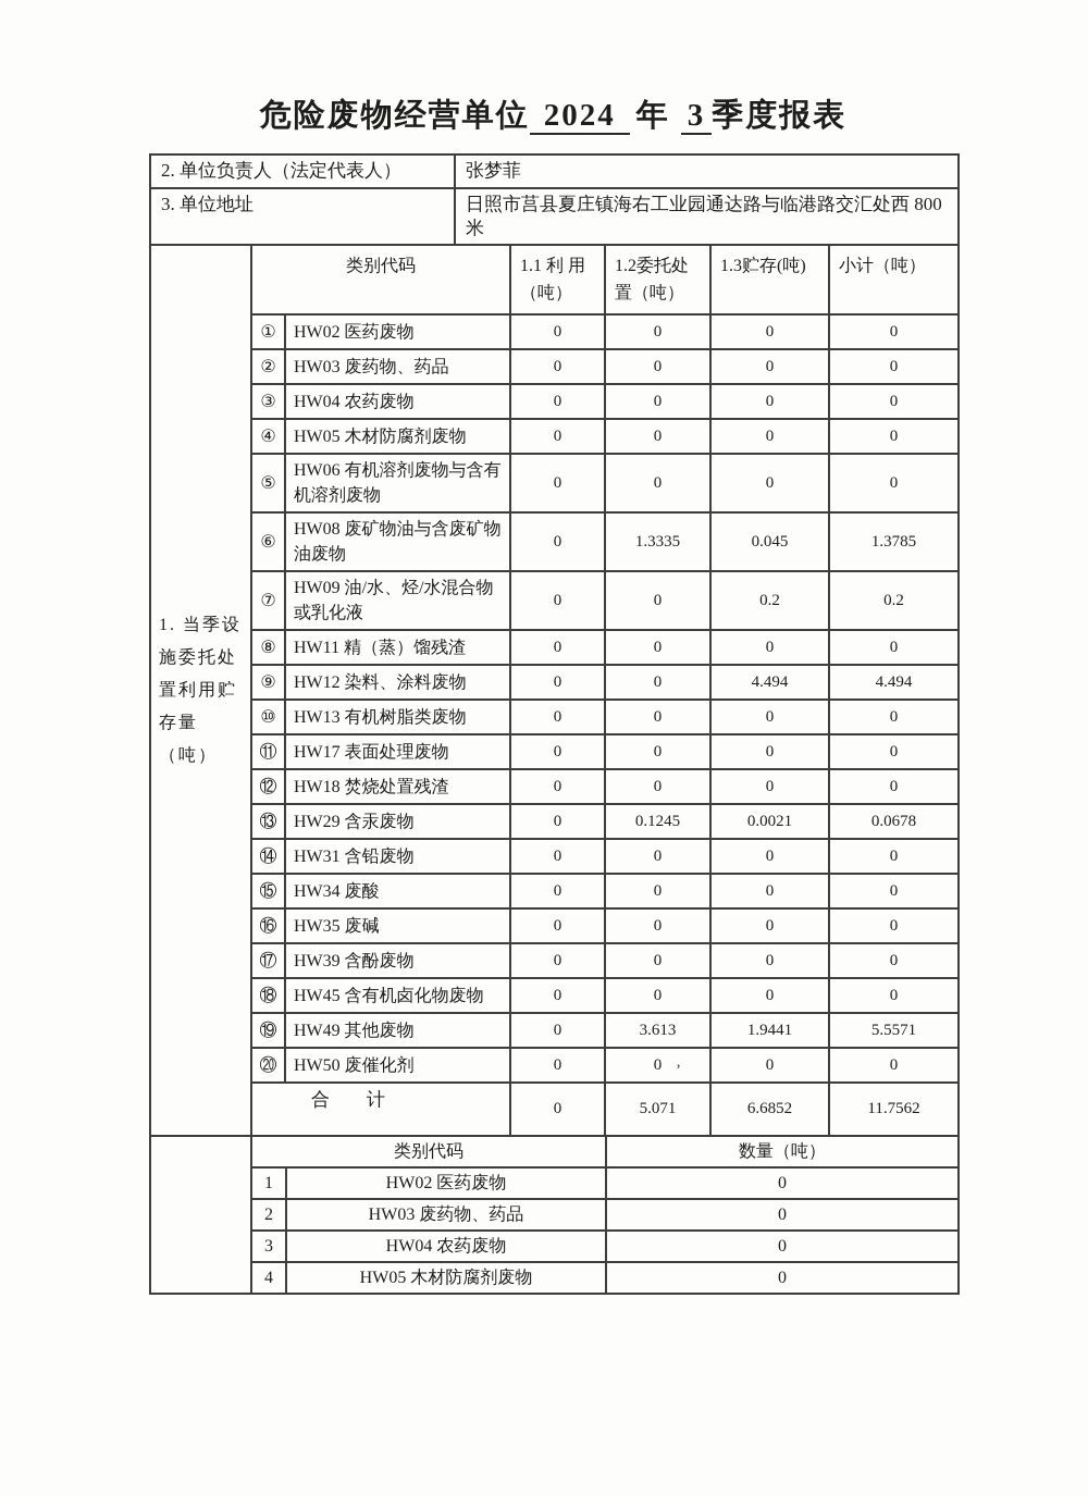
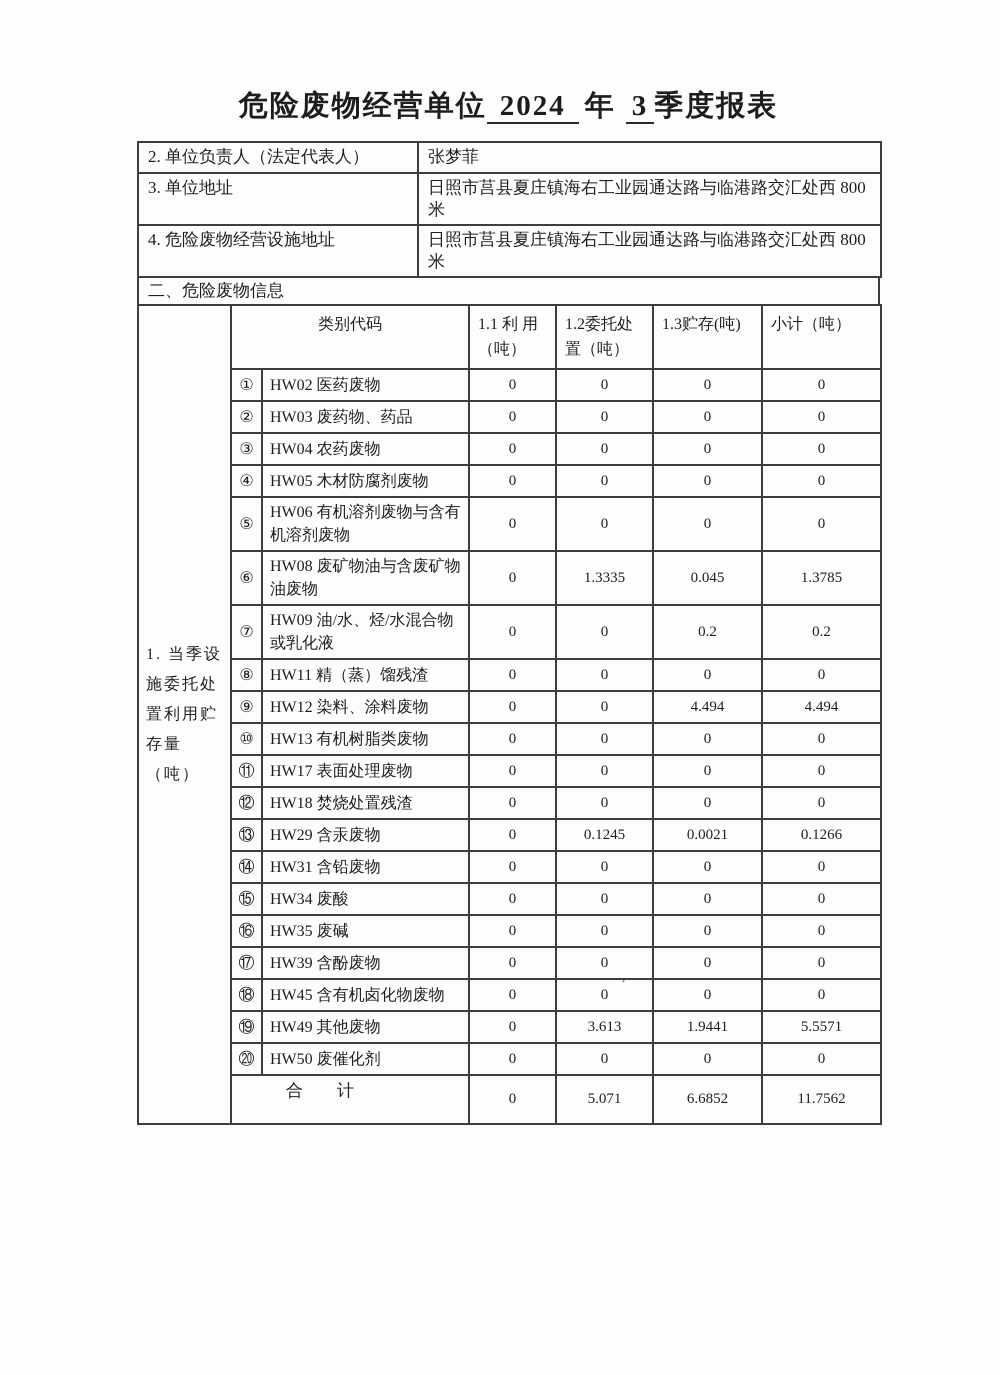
  危险废物经营单位 2024 年 3 季度报表
  2. 单位负责人（法定代表人）	张梦菲
  3. 单位地址	日照市莒县夏庄镇海右工业园通达路与临港路交汇处西 800 米
+ 4. 危险废物经营设施地址	日照市莒县夏庄镇海右工业园通达路与临港路交汇处西 800 米
+ 二、危险废物信息
  1. 当季设施委托处置利用贮存量（吨）	类别代码	1.1 利 用（吨）	1.2委托处置（吨）	1.3贮存(吨)	小计（吨）
  ①	HW02 医药废物	0	0	0	0
  ②	HW03 废药物、药品	0	0	0	0
  ③	HW04 农药废物	0	0	0	0
  ④	HW05 木材防腐剂废物	0	0	0	0
  ⑤	HW06 有机溶剂废物与含有机溶剂废物	0	0	0	0
  ⑥	HW08 废矿物油与含废矿物油废物	0	1.3335	0.045	1.3785
  ⑦	HW09 油/水、烃/水混合物或乳化液	0	0	0.2	0.2
  ⑧	HW11 精（蒸）馏残渣	0	0	0	0
  ⑨	HW12 染料、涂料废物	0	0	4.494	4.494
  ⑩	HW13 有机树脂类废物	0	0	0	0
  ⑪	HW17 表面处理废物	0	0	0	0
  ⑫	HW18 焚烧处置残渣	0	0	0	0
- ⑬	HW29 含汞废物	0	0.1245	0.0021	0.0678
+ ⑬	HW29 含汞废物	0	0.1245	0.0021	0.1266
  ⑭	HW31 含铅废物	0	0	0	0
  ⑮	HW34 废酸	0	0	0	0
  ⑯	HW35 废碱	0	0	0	0
  ⑰	HW39 含酚废物	0	0	0	0
  ⑱	HW45 含有机卤化物废物	0	0	0	0
  ⑲	HW49 其他废物	0	3.613	1.9441	5.5571
  ⑳	HW50 废催化剂	0	0	0	0
  合 计	0	5.071	6.6852	11.7562
- 	类别代码	数量（吨）
- 1	HW02 医药废物	0
- 2	HW03 废药物、药品	0
- 3	HW04 农药废物	0
- 4	HW05 木材防腐剂废物	0
  ’
